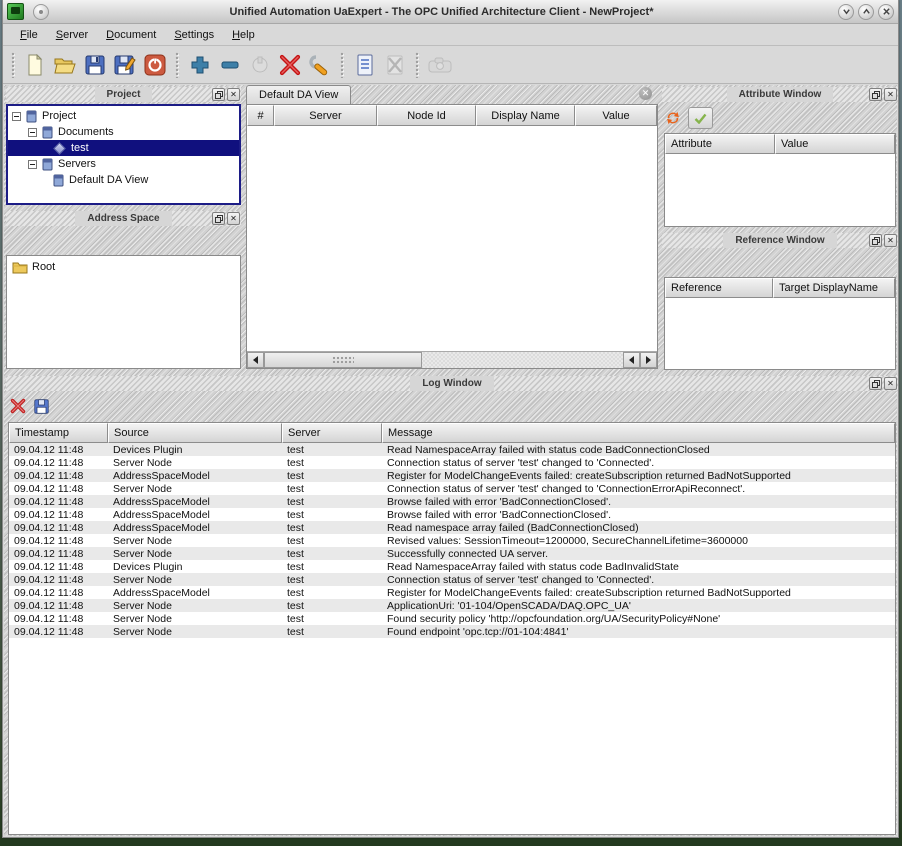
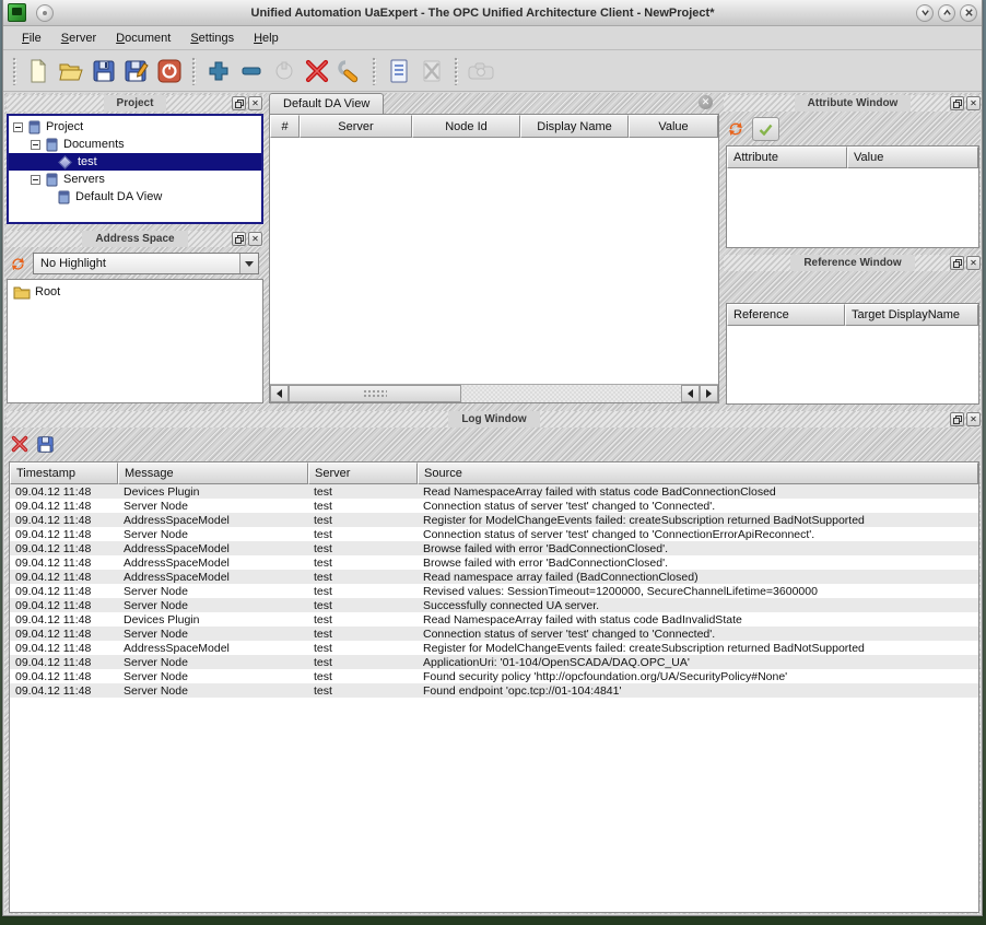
  Unified Automation UaExpert - The OPC Unified Architecture Client - NewProject*
  File
  Server
  Document
  Settings
  Help
  Project
  ✕
  Project
  Documents
  test
  Servers
  Default DA View
  Address Space
  ✕
+ No Highlight
  Root
  Default DA View
  ✕
  #
  Server
  Node Id
  Display Name
  Value
  Attribute Window
  ✕
  Attribute
  Value
  Reference Window
  ✕
  Reference
  Target DisplayName
  Log Window
  ✕
  Timestamp
- Source
+ Message
  Server
- Message
+ Source
  09.04.12 11:48
  Devices Plugin
  test
  Read NamespaceArray failed with status code BadConnectionClosed
  09.04.12 11:48
  Server Node
  test
  Connection status of server 'test' changed to 'Connected'.
  09.04.12 11:48
  AddressSpaceModel
  test
  Register for ModelChangeEvents failed: createSubscription returned BadNotSupported
  09.04.12 11:48
  Server Node
  test
  Connection status of server 'test' changed to 'ConnectionErrorApiReconnect'.
  09.04.12 11:48
  AddressSpaceModel
  test
  Browse failed with error 'BadConnectionClosed'.
  09.04.12 11:48
  AddressSpaceModel
  test
  Browse failed with error 'BadConnectionClosed'.
  09.04.12 11:48
  AddressSpaceModel
  test
  Read namespace array failed (BadConnectionClosed)
  09.04.12 11:48
  Server Node
  test
  Revised values: SessionTimeout=1200000, SecureChannelLifetime=3600000
  09.04.12 11:48
  Server Node
  test
  Successfully connected UA server.
  09.04.12 11:48
  Devices Plugin
  test
  Read NamespaceArray failed with status code BadInvalidState
  09.04.12 11:48
  Server Node
  test
  Connection status of server 'test' changed to 'Connected'.
  09.04.12 11:48
  AddressSpaceModel
  test
  Register for ModelChangeEvents failed: createSubscription returned BadNotSupported
  09.04.12 11:48
  Server Node
  test
  ApplicationUri: '01-104/OpenSCADA/DAQ.OPC_UA'
  09.04.12 11:48
  Server Node
  test
  Found security policy 'http://opcfoundation.org/UA/SecurityPolicy#None'
  09.04.12 11:48
  Server Node
  test
  Found endpoint 'opc.tcp://01-104:4841'
